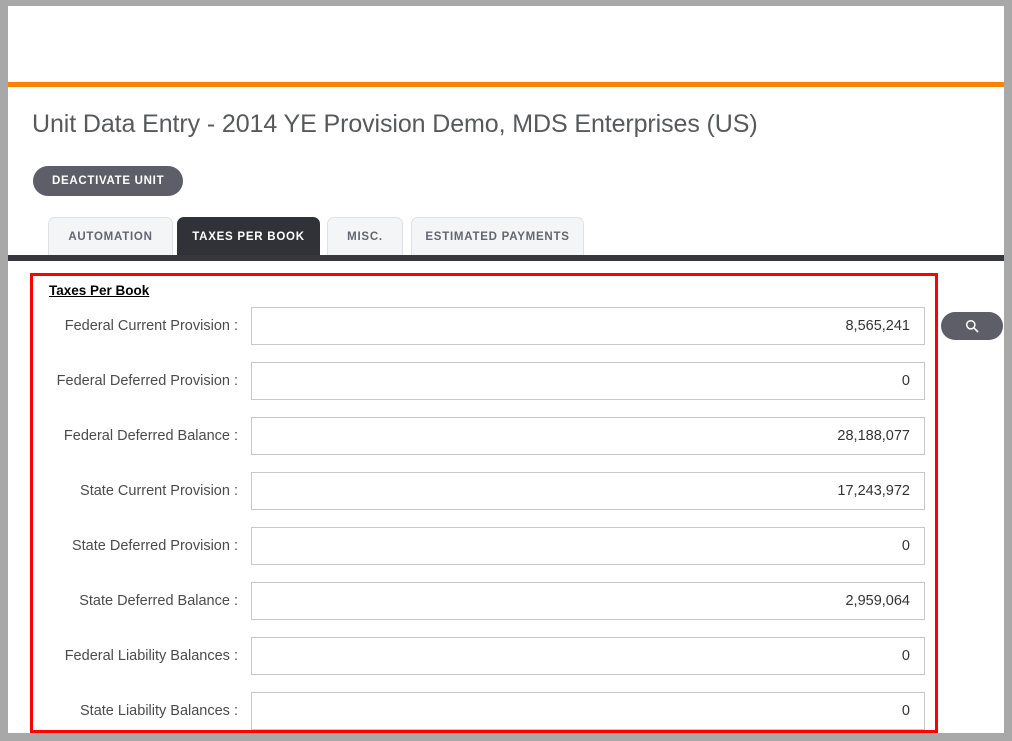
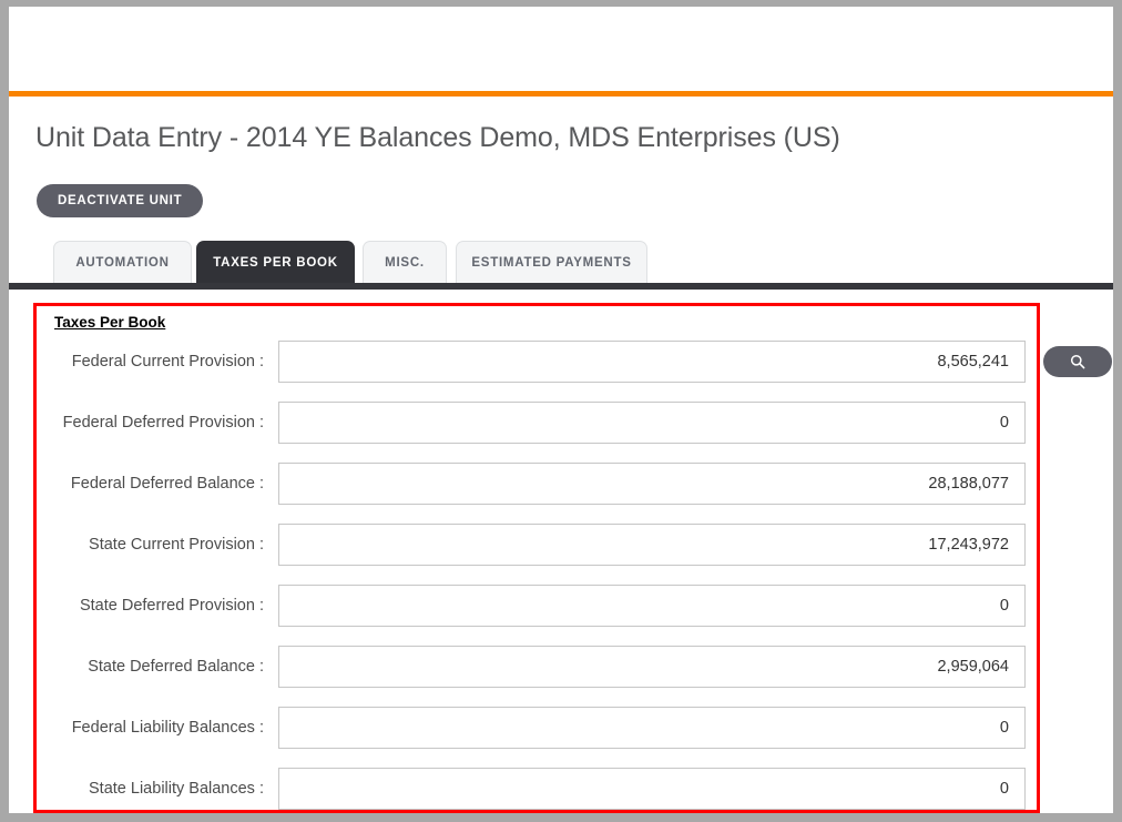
- Unit Data Entry - 2014 YE Provision Demo, MDS Enterprises (US)
+ Unit Data Entry - 2014 YE Balances Demo, MDS Enterprises (US)
  DEACTIVATE UNIT
  AUTOMATION
  TAXES PER BOOK
  MISC.
  ESTIMATED PAYMENTS
  Taxes Per Book
  Federal Current Provision :
  8,565,241
  Federal Deferred Provision :
  0
  Federal Deferred Balance :
  28,188,077
  State Current Provision :
  17,243,972
  State Deferred Provision :
  0
  State Deferred Balance :
  2,959,064
  Federal Liability Balances :
  0
  State Liability Balances :
  0
